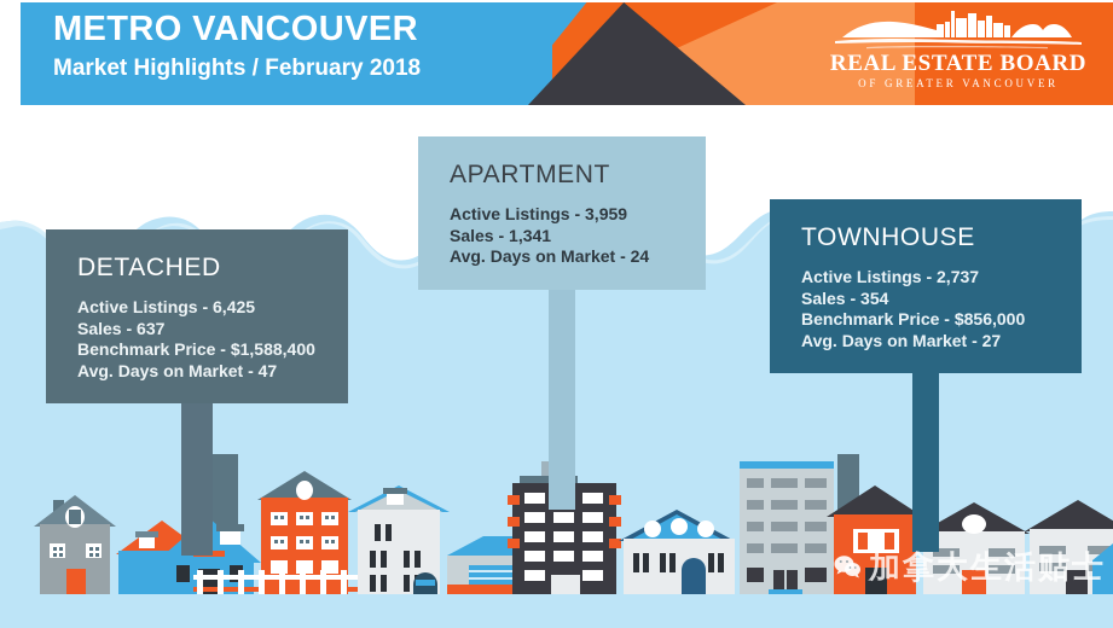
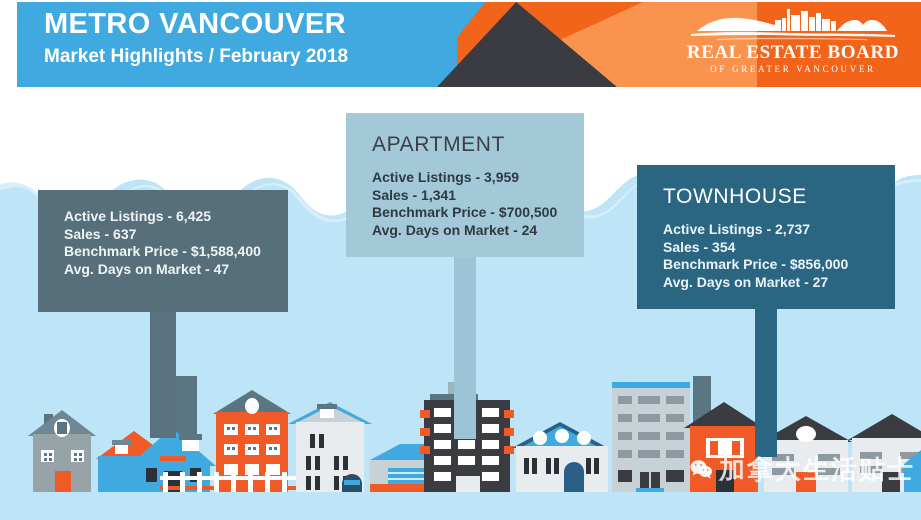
  METRO VANCOUVER
  Market Highlights / February 2018
  REAL ESTATE BOARD
  OF GREATER VANCOUVER
- DETACHED
  Active Listings - 6,425
  Sales - 637
  Benchmark Price - $1,588,400
  Avg. Days on Market - 47
  APARTMENT
  Active Listings - 3,959
  Sales - 1,341
+ Benchmark Price - $700,500
  Avg. Days on Market - 24
  TOWNHOUSE
  Active Listings - 2,737
  Sales - 354
  Benchmark Price - $856,000
  Avg. Days on Market - 27
  加拿大生活贴士
